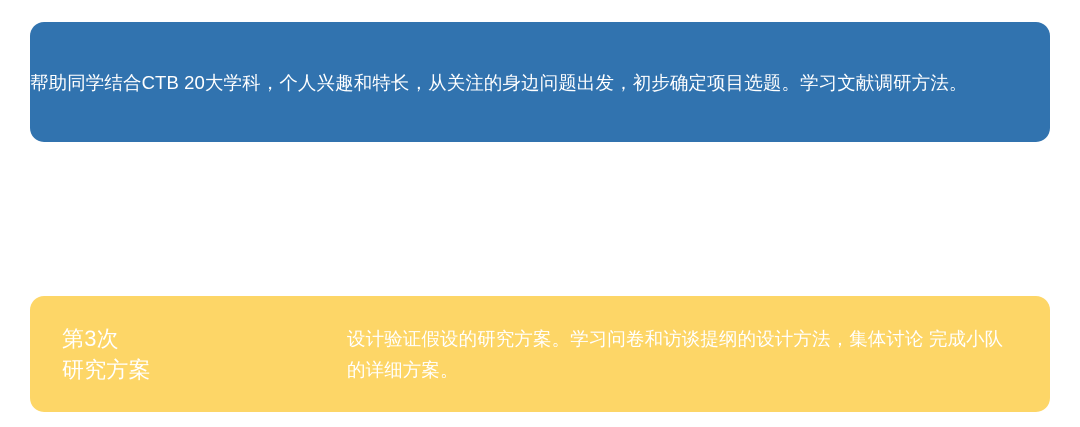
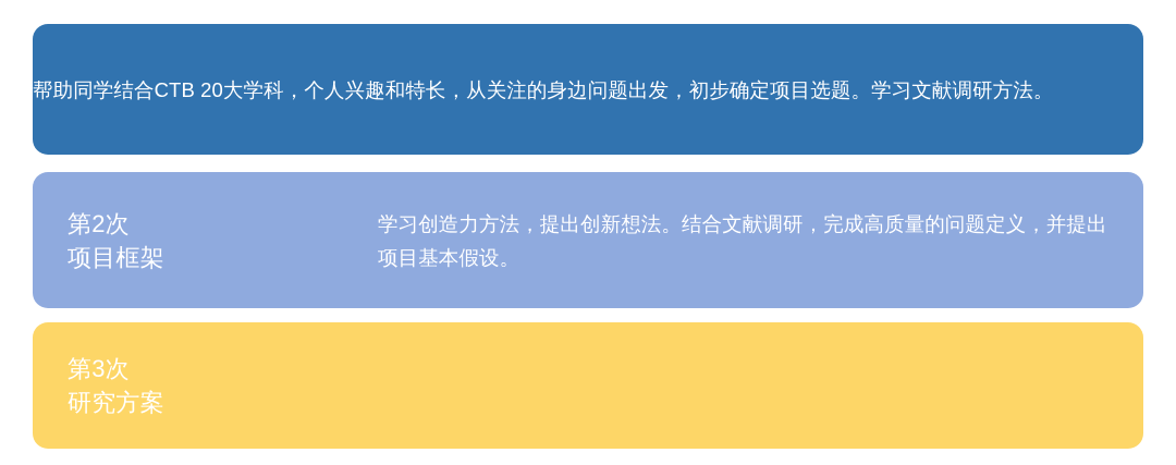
  帮助同学结合CTB 20大学科，个人兴趣和特长，从关注的身边问题出发，初步确定项目选题。学习文献调研方法。
+ 第2次
+ 项目框架
+ 学习创造力方法，提出创新想法。结合文献调研，完成高质量的问题定义，并提出项目基本假设。
  第3次
  研究方案
- 设计验证假设的研究方案。学习问卷和访谈提纲的设计方法，集体讨论 完成小队的详细方案。
